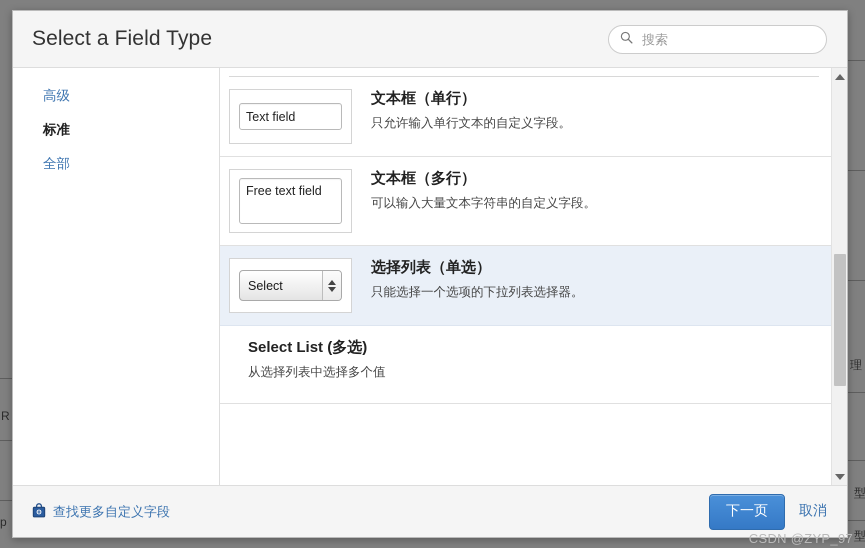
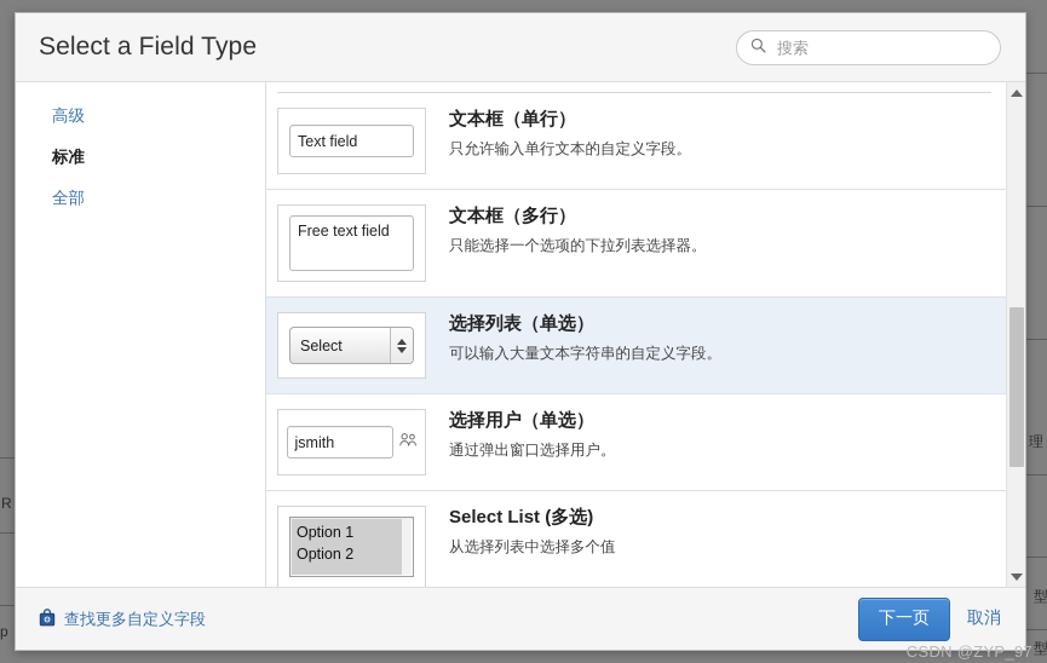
  R
  p
  理
  型
  型
  Select a Field Type
  搜索
  高级
  标准
  全部
  Text field
  文本框（单行）
  只允许输入单行文本的自定义字段。
  Free text field
  文本框（多行）
- 可以输入大量文本字符串的自定义字段。
+ 只能选择一个选项的下拉列表选择器。
  Select
  选择列表（单选）
- 只能选择一个选项的下拉列表选择器。
+ 可以输入大量文本字符串的自定义字段。
+ jsmith
+ 选择用户（单选）
+ 通过弹出窗口选择用户。
+ Option 1
+ Option 2
  Select List (多选)
  从选择列表中选择多个值
  查找更多自定义字段
  下一页
  取消
  CSDN @ZYP_97
